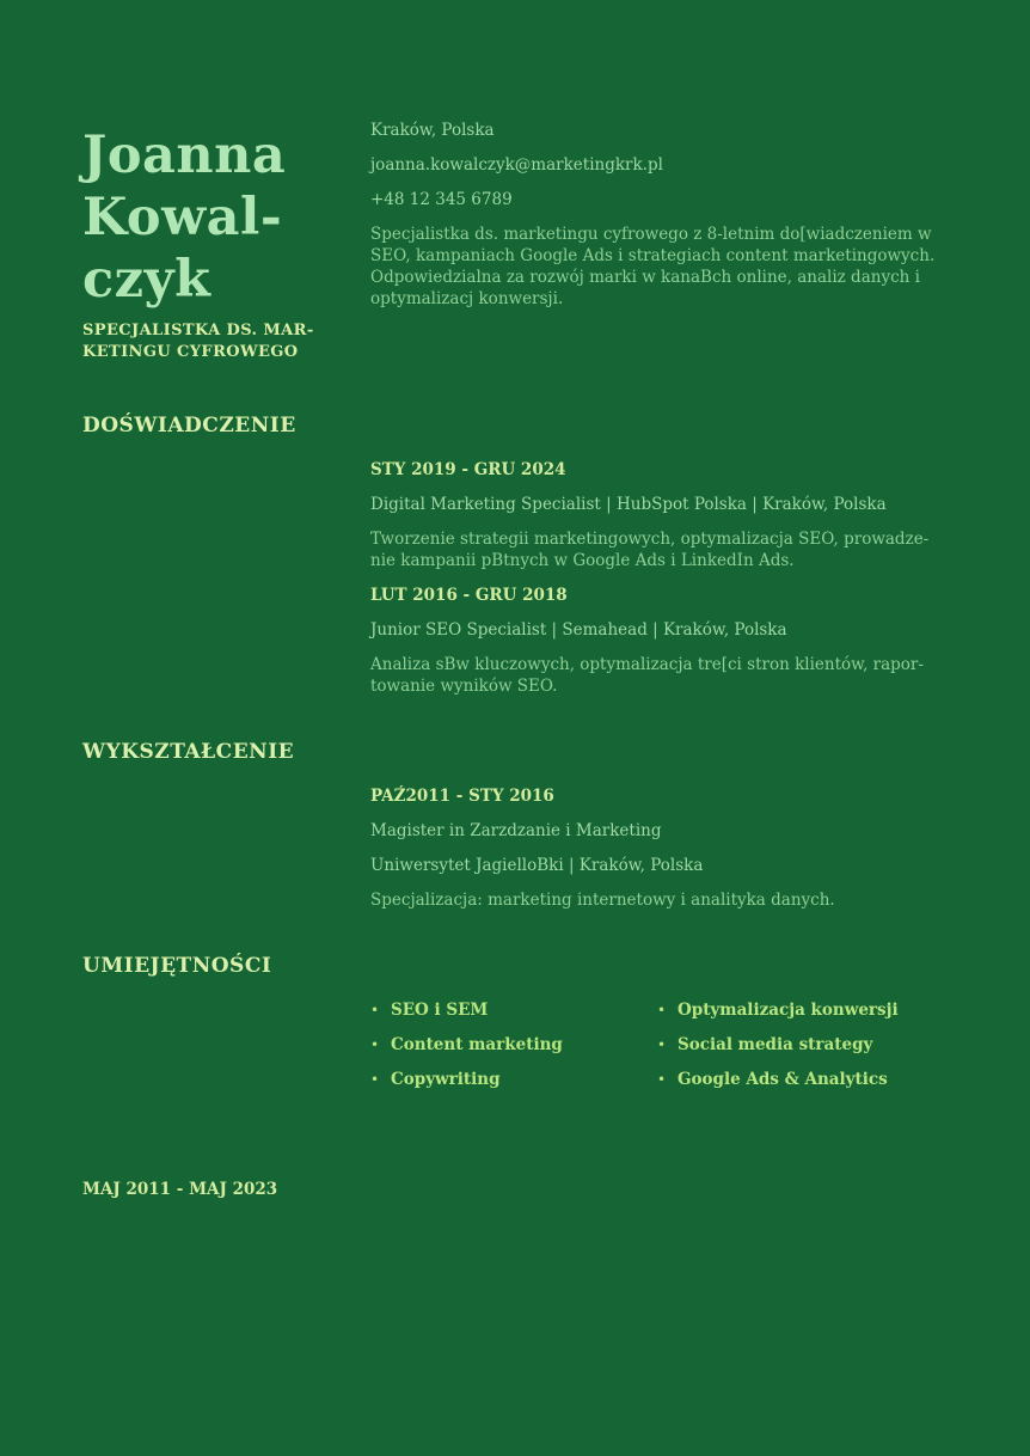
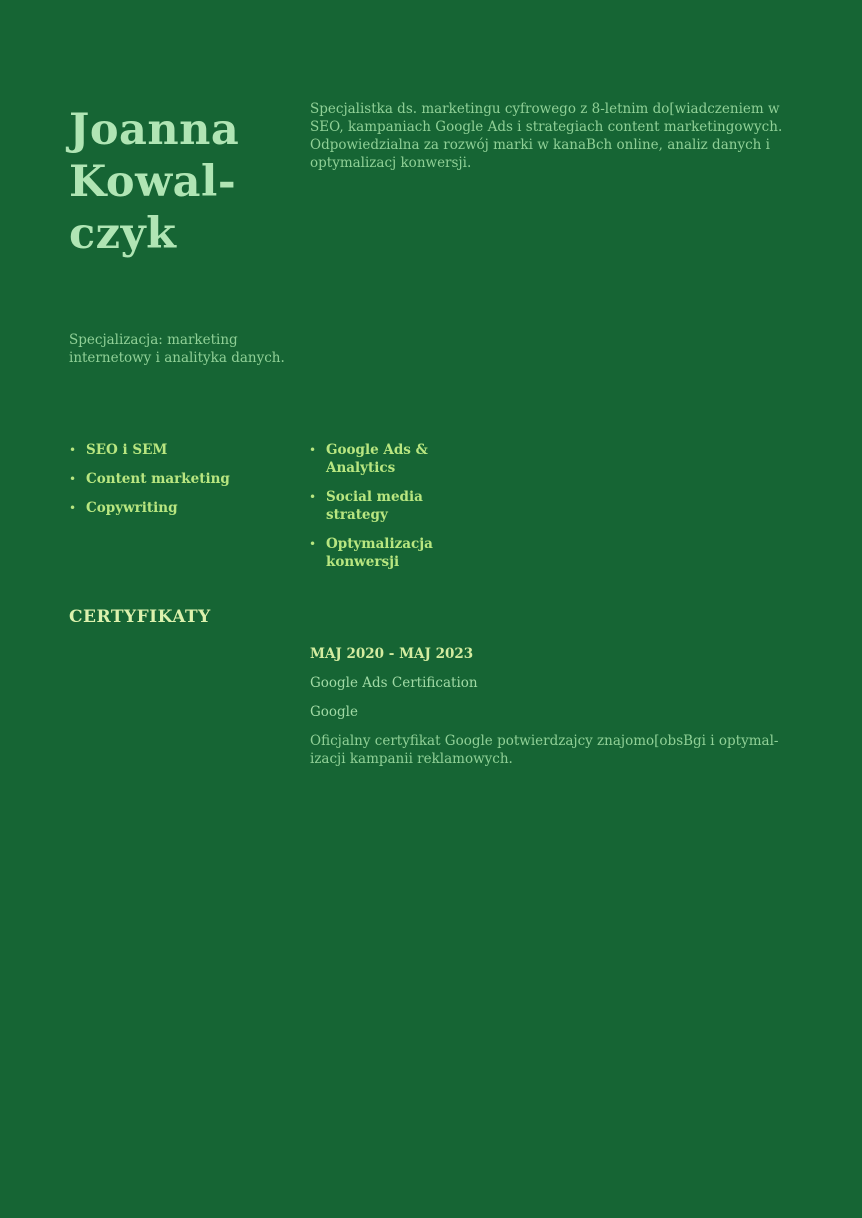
  Joanna
  Kowal-
  czyk
- SPECJALISTKA DS. MAR-
- KETINGU CYFROWEGO
- Kraków, Polska
- joanna.kowalczyk@marketingkrk.pl
- +48 12 345 6789
  Specjalistka ds. marketingu cyfrowego z 8-letnim do[wiadczeniem w
  SEO, kampaniach Google Ads i strategiach content marketingowych.
  Odpowiedzialna za rozwój marki w kanaBch online, analiz danych i
  optymalizacj konwersji.
- DOŚWIADCZENIE
- STY 2019 - GRU 2024
- Digital Marketing Specialist | HubSpot Polska | Kraków, Polska
- Tworzenie strategii marketingowych, optymalizacja SEO, prowadze-
- nie kampanii pBtnych w Google Ads i LinkedIn Ads.
- LUT 2016 - GRU 2018
- Junior SEO Specialist | Semahead | Kraków, Polska
- Analiza sBw kluczowych, optymalizacja tre[ci stron klientów, rapor-
- towanie wyników SEO.
- WYKSZTAŁCENIE
- PAŹ2011 - STY 2016
- Magister in Zarzdzanie i Marketing
- Uniwersytet JagielloBki | Kraków, Polska
  Specjalizacja: marketing internetowy i analityka danych.
- UMIEJĘTNOŚCI
  •
  SEO i SEM
  •
  Content marketing
  •
  Copywriting
  •
- Optymalizacja konwersji
+ Google Ads & Analytics
  •
  Social media strategy
  •
- Google Ads & Analytics
+ Optymalizacja konwersji
+ CERTYFIKATY
- MAJ 2011 - MAJ 2023
+ MAJ 2020 - MAJ 2023
+ Google Ads Certification
+ Google
+ Oficjalny certyfikat Google potwierdzajcy znajomo[obsBgi i optymal-
+ izacji kampanii reklamowych.
